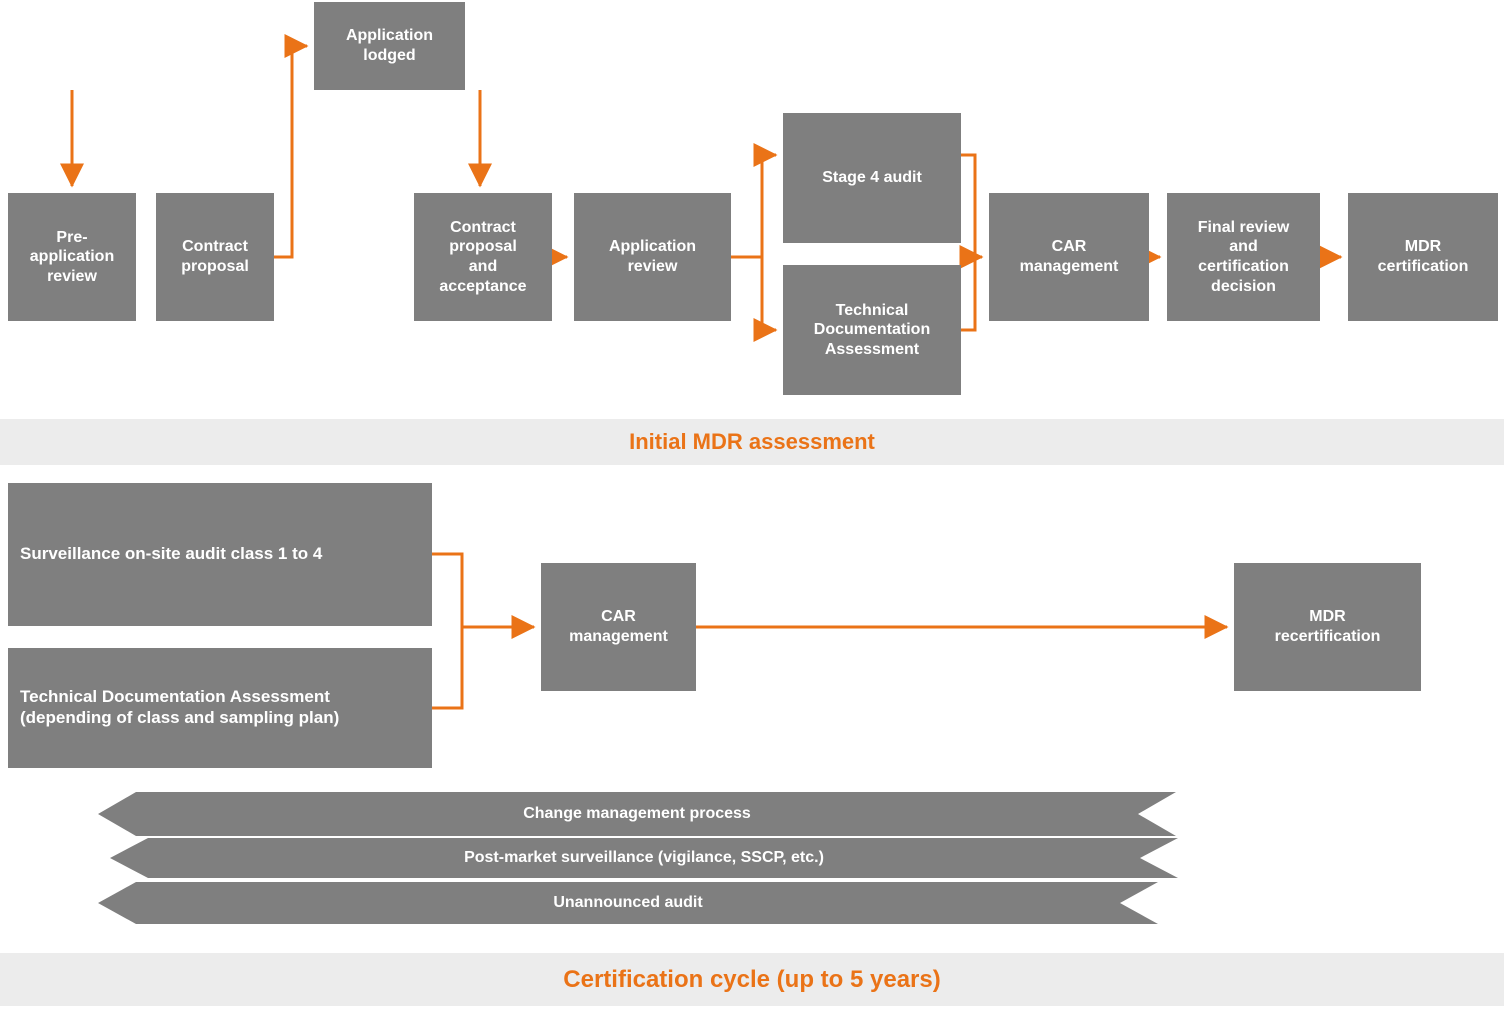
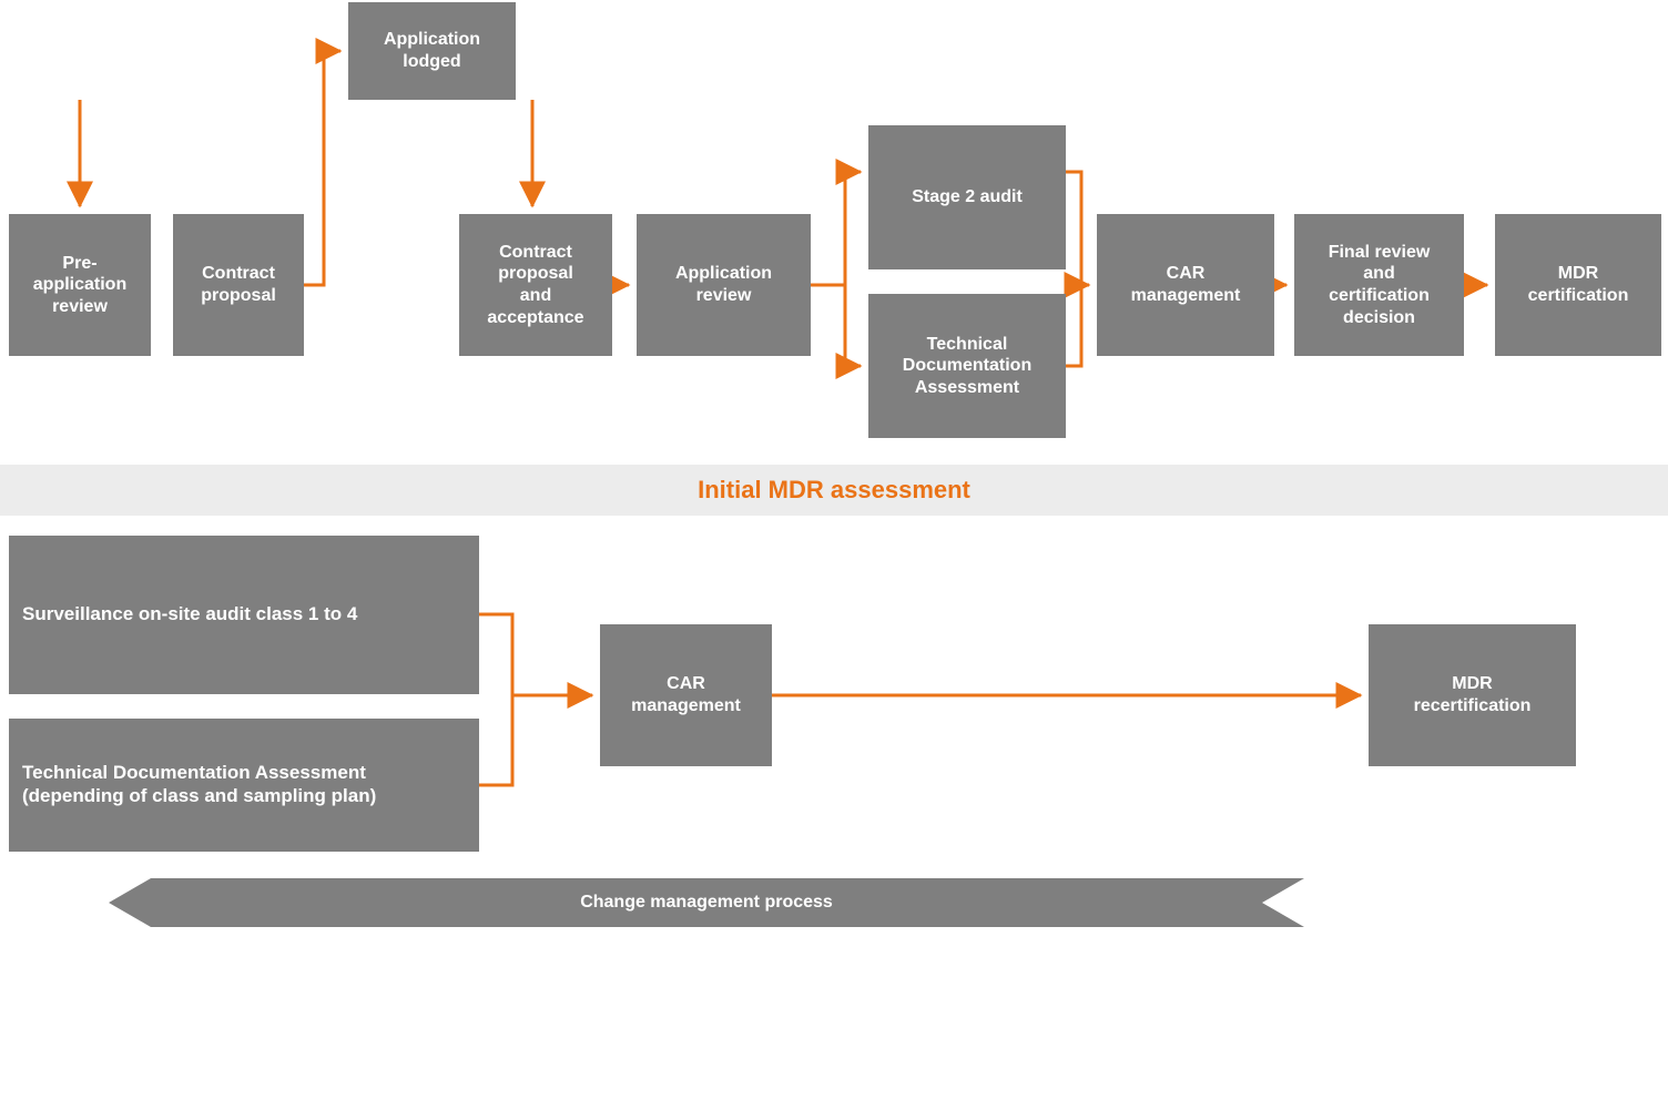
  Application
  lodged
  Pre-
  application
  review
  Contract
  proposal
  Contract
  proposal
  and
  acceptance
  Application
  review
- Stage 4 audit
+ Stage 2 audit
  Technical
  Documentation
  Assessment
  CAR
  management
  Final review
  and
  certification
  decision
  MDR
  certification
  Initial MDR assessment
  Surveillance on-site audit class 1 to 4
  Technical Documentation Assessment
  (depending of class and sampling plan)
  CAR
  management
  MDR
  recertification
  Change management process
- Post-market surveillance (vigilance, SSCP, etc.)
- Unannounced audit
- Certification cycle (up to 5 years)
